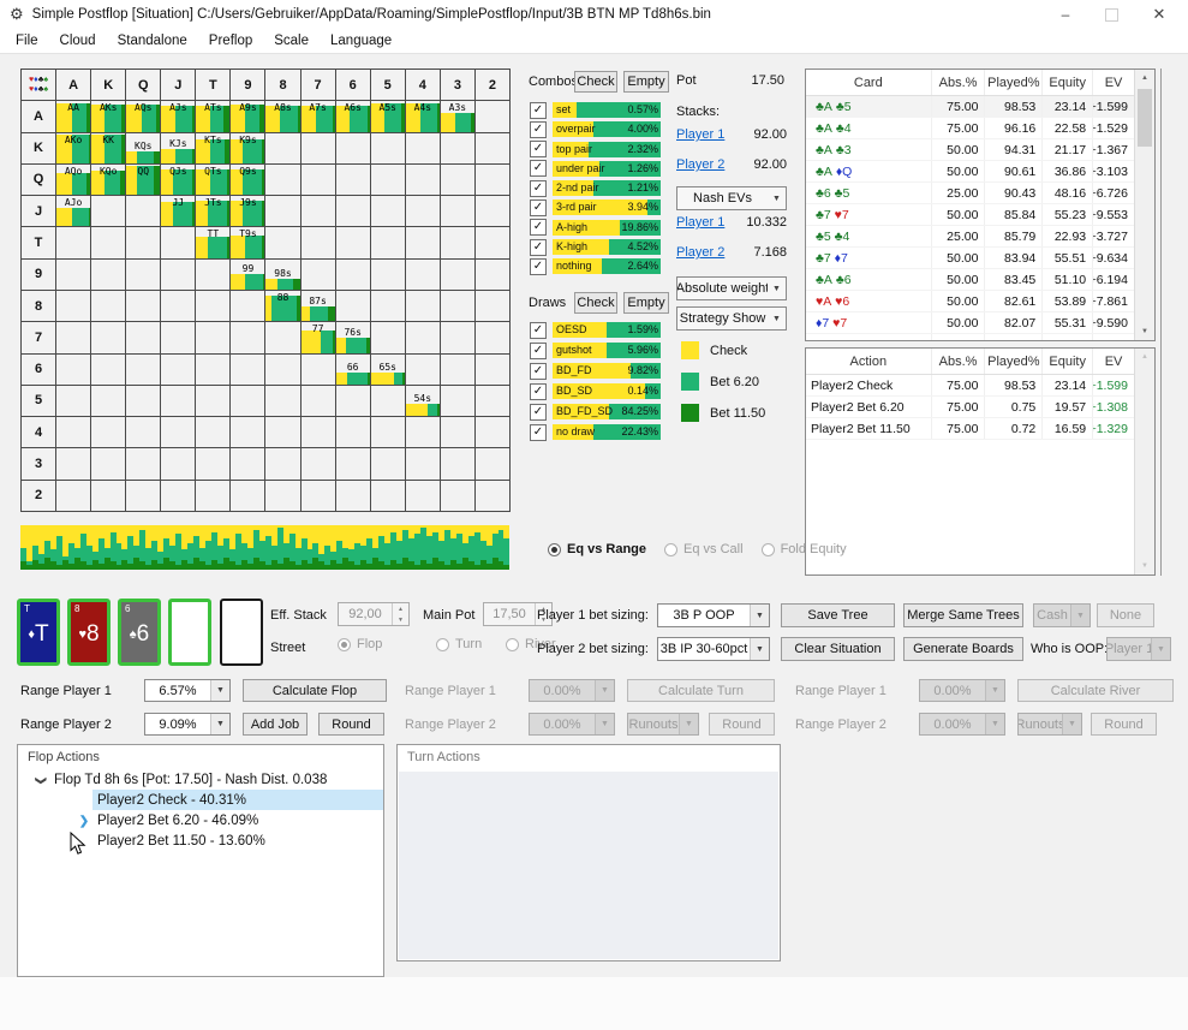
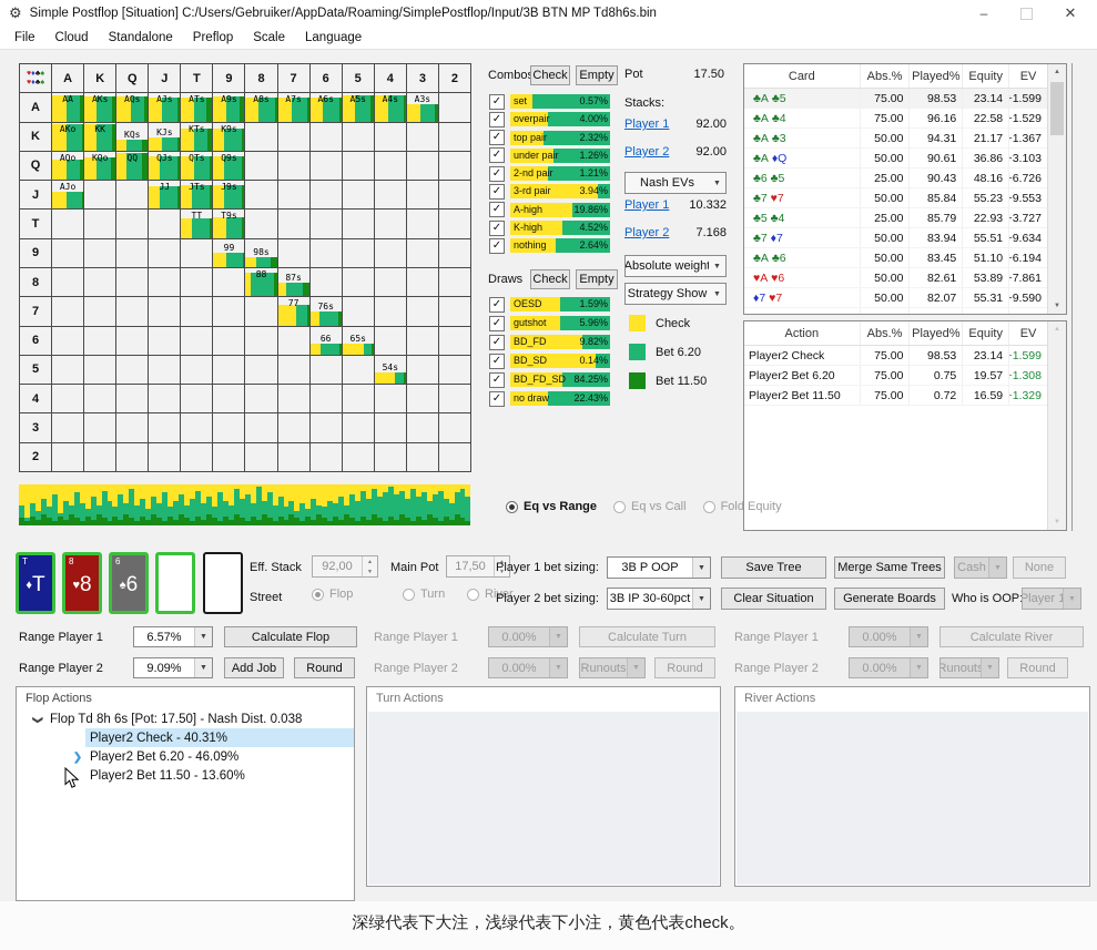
  ⚙
  Simple Postflop [Situation] C:/Users/Gebruiker/AppData/Roaming/SimplePostflop/Input/3B BTN MP Td8h6s.bin
  –
  ✕
  File
  Cloud
  Standalone
  Preflop
  Scale
  Language
  A
  K
  Q
  J
  T
  9
  8
  7
  6
  5
  4
  3
  2
  A
  AA
  AKs
  AQs
  AJs
  ATs
  A9s
  A8s
  A7s
  A6s
  A5s
  A4s
  A3s
  K
  AKo
  KK
  KQs
  KJs
  KTs
  K9s
  Q
  AQo
  KQo
  QQ
  QJs
  QTs
  Q9s
  J
  AJo
  JJ
  JTs
  J9s
  T
  TT
  T9s
  9
  99
  98s
  8
  88
  87s
  7
  77
  76s
  6
  66
  65s
  5
  54s
  4
  3
  2
  Combo
  Check
  Empty
  ✓
  set
  0.57%
  ✓
  overpair
  4.00%
  ✓
  top pair
  2.32%
  ✓
  under pair
  1.26%
  ✓
  2-nd pair
  1.21%
  ✓
  3-rd pair
  3.94%
  ✓
  A-high
  19.86%
  ✓
  K-high
  4.52%
  ✓
  nothing
  2.64%
  Draws
  Check
  Empty
  ✓
  OESD
  1.59%
  ✓
  gutshot
  5.96%
  ✓
  BD_FD
  9.82%
  ✓
  BD_SD
  0.14%
  ✓
  BD_FD_SD
  84.25%
  ✓
  no draw
  22.43%
  Pot
  17.50
  Stacks:
  Player 1
  92.00
  Player 2
  92.00
  Nash EVs
  Player 1
  10.332
  Player 2
  7.168
  Absolute weight
  Strategy Show
  Check
  Bet 6.20
  Bet 11.50
  Card
  Abs.%
  Played%
  Equity
  EV
  ♣A
  ♣5
  75.00
  98.53
  23.14
  +1.599
  ♣A
  ♣4
  75.00
  96.16
  22.58
  +1.529
  ♣A
  ♣3
  50.00
  94.31
  21.17
  +1.367
  ♣A
  ♦Q
  50.00
  90.61
  36.86
  +3.103
  ♣6
  ♣5
  25.00
  90.43
  48.16
  +6.726
  ♣7
  ♥7
  50.00
  85.84
  55.23
  +9.553
  ♣5
  ♣4
  25.00
  85.79
  22.93
  +3.727
  ♣7
  ♦7
  50.00
  83.94
  55.51
  +9.634
  ♣A
  ♣6
  50.00
  83.45
  51.10
  +6.194
  ♥A
  ♥6
  50.00
  82.61
  53.89
  +7.861
  ♦7
  ♥7
  50.00
  82.07
  55.31
  +9.590
  Action
  Abs.%
  Played%
  Equity
  EV
  Player2 Check
  75.00
  98.53
  23.14
  +1.599
  Player2 Bet 6.20
  75.00
  0.75
  19.57
  +1.308
  Player2 Bet 11.50
  75.00
  0.72
  16.59
  +1.329
  Eq vs Range
  Eq vs Call
  Fold Equity
  Eff. Stack
  92,00
  Main Pot
  17,50
  Street
  Flop
  Turn
  River
  Player 1 bet sizing:
  3B P OOP
  Save Tree
  Merge Same Trees
  Cash
  None
  Player 2 bet sizing:
  3B IP 30-60pct
  Clear Situation
  Generate Boards
  Who is OOP
  Player
  Range Player 1
  6.57%
  Calculate Flop
  Range Player 2
  9.09%
  Add Job
  Round
  Range Player 1
  0.00%
  Calculate Turn
  Range Player 2
  0.00%
  Runouts
  Round
  Range Player 1
  0.00%
  Calculate River
  Range Player 2
  0.00%
  Runout
  Round
  Flop Actions
  Flop Td 8h 6s [Pot: 17.50] - Nash Dist. 0.038
  Player2 Check - 40.31%
  ❯
  Player2 Bet 6.20 - 46.09%
  Player2 Bet 11.50 - 13.60%
  Turn Actions
+ River Actions
+ 深绿代表下大注，浅绿代表下小注，黄色代表check。
  T
  ♦T
  8
  ♥8
  6
  ♠6
